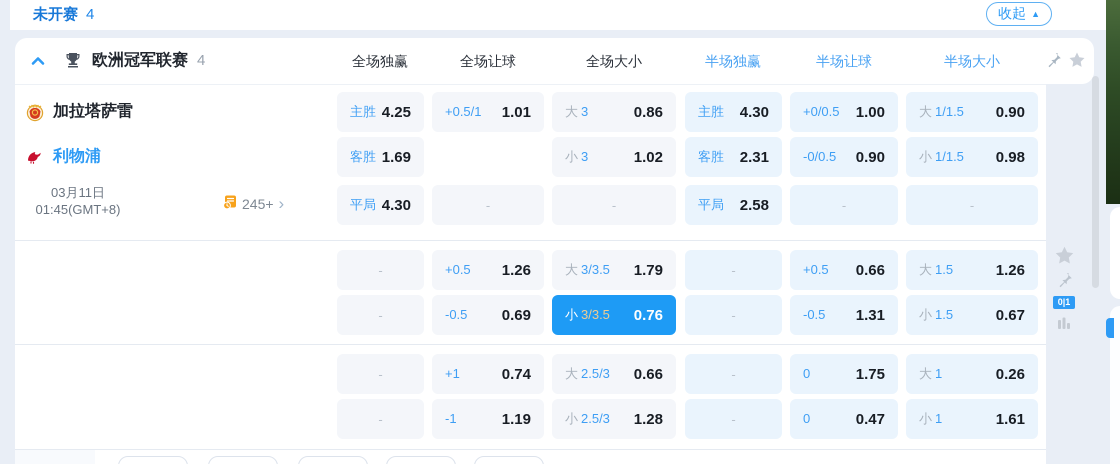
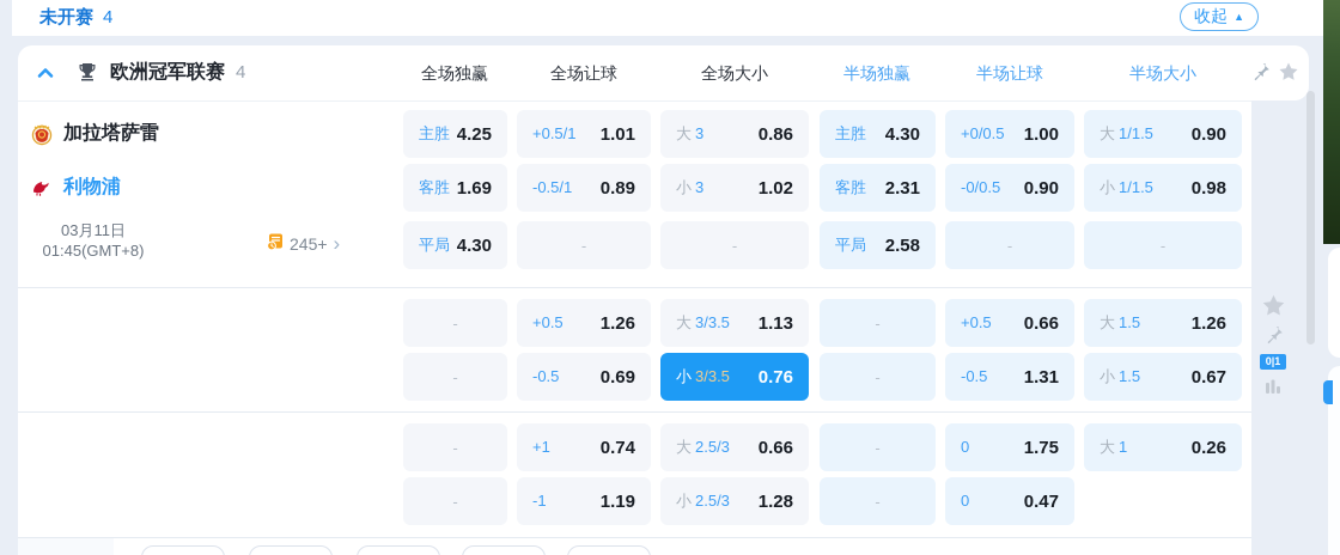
  未开赛 4
  收起
  ▲
  欧洲冠军联赛 4
  全场独赢
  全场让球
  全场大小
  半场独赢
  半场让球
  半场大小
  加拉塔萨雷
  利物浦
  03月11日
  01:45(GMT+8)
  245+
  ›
  主胜
  4.25
  +0.5/1
  1.01
  大 3
  0.86
  主胜
  4.30
  +0/0.5
  1.00
  大 1/1.5
  0.90
  客胜
  1.69
+ -0.5/1
+ 0.89
  小 3
  1.02
  客胜
  2.31
  -0/0.5
  0.90
  小 1/1.5
  0.98
  平局
  4.30
  -
  -
  平局
  2.58
  -
  -
  -
  +0.5
  1.26
  大 3/3.5
- 1.79
+ 1.13
  -
  +0.5
  0.66
  大 1.5
  1.26
  -
  -0.5
  0.69
  小 3/3.5
  0.76
  -
  -0.5
  1.31
  小 1.5
  0.67
  -
  +1
  0.74
  大 2.5/3
  0.66
  -
  0
  1.75
  大 1
  0.26
  -
  -1
  1.19
  小 2.5/3
  1.28
  -
  0
  0.47
- 小 1
- 1.61
  0|1
